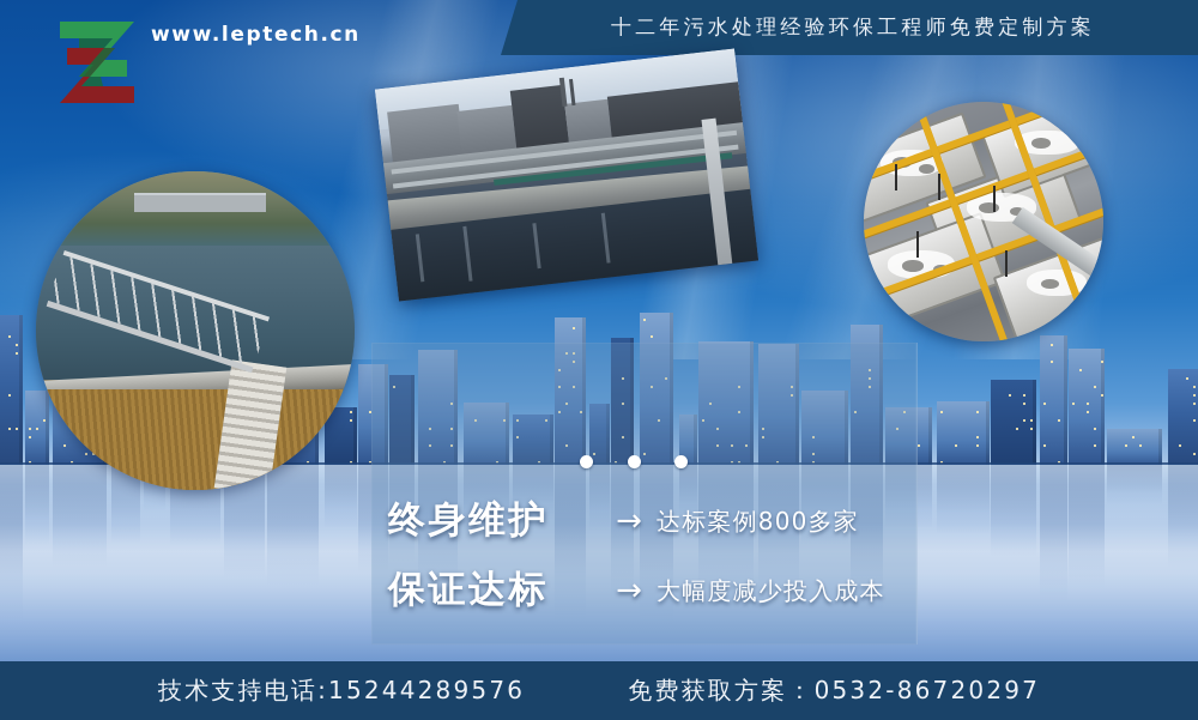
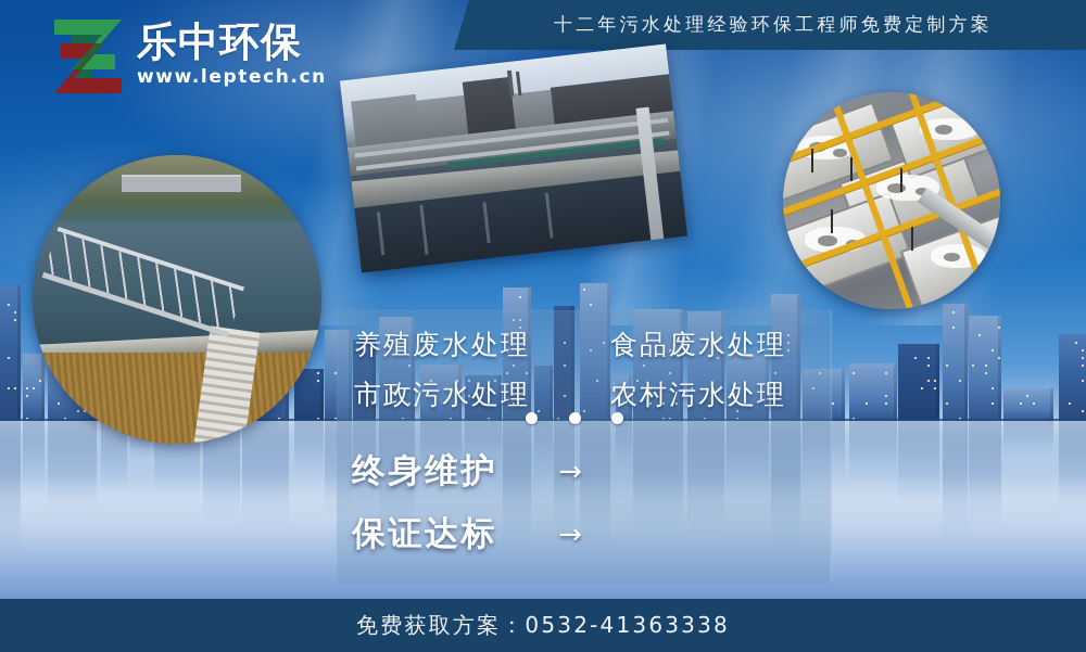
  十二年污水处理经验环保工程师免费定制方案
+ 乐中环保
  www.leptech.cn
+ 养殖废水处理
+ 食品废水处理
+ 市政污水处理
+ 农村污水处理
  终身维护
  →
- 达标案例800多家
  保证达标
  →
- 大幅度减少投入成本
- 技术支持电话:15244289576
- 免费获取方案：0532-86720297
+ 免费获取方案：0532-41363338
